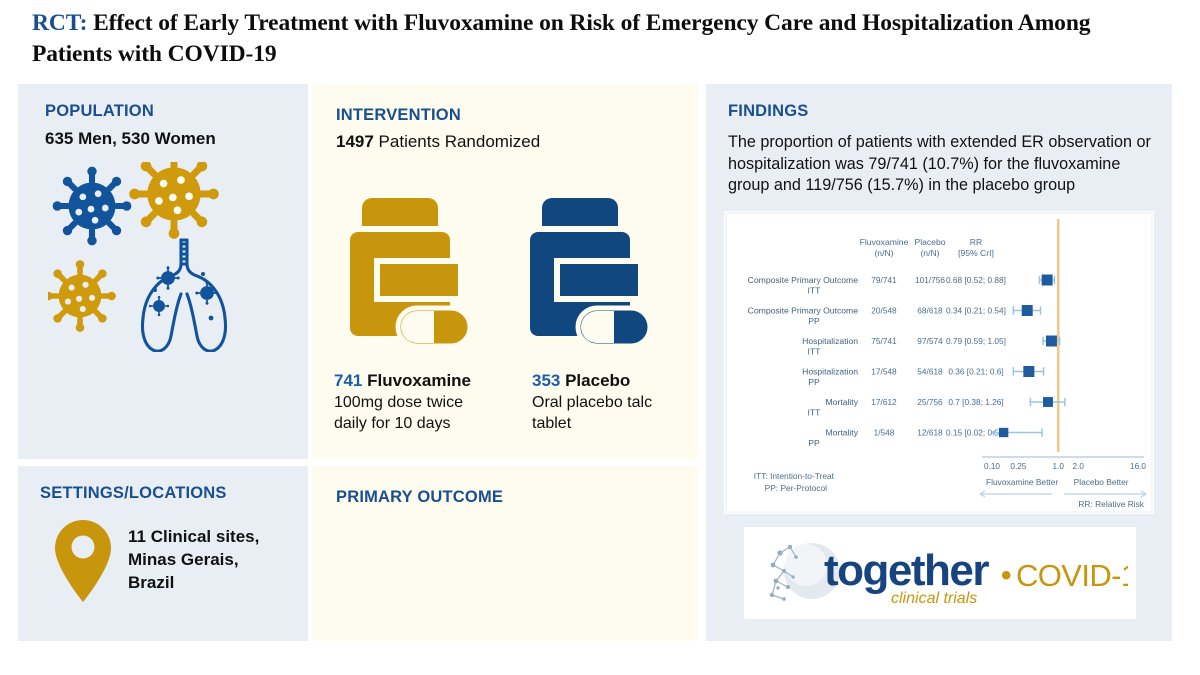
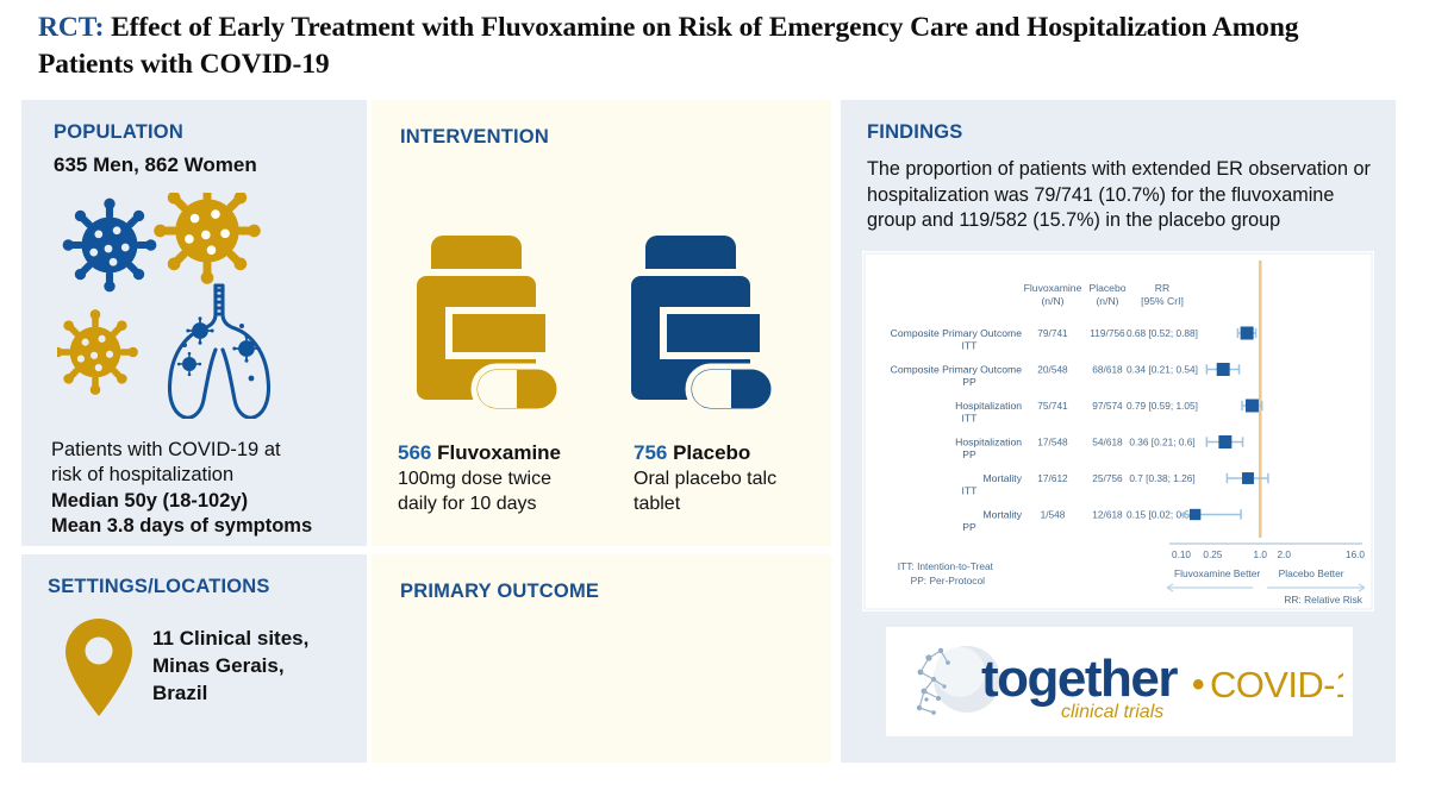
  RCT: Effect of Early Treatment with Fluvoxamine on Risk of Emergency Care and Hospitalization Among Patients with COVID-19
  POPULATION
- 635 Men, 530 Women
+ 635 Men, 862 Women
+ Patients with COVID-19 at
+ risk of hospitalization
+ Median 50y (18-102y)
+ Mean 3.8 days of symptoms
  INTERVENTION
- 1497 Patients Randomized
- 741 Fluvoxamine
+ 566 Fluvoxamine
  100mg dose twice
  daily for 10 days
- 353 Placebo
+ 756 Placebo
  Oral placebo talc
  tablet
  SETTINGS/LOCATIONS
  11 Clinical sites,
  Minas Gerais,
  Brazil
  PRIMARY OUTCOME
  FINDINGS
- The proportion of patients with extended ER observation or hospitalization was 79/741 (10.7%) for the fluvoxamine group and 119/756 (15.7%) in the placebo group
+ The proportion of patients with extended ER observation or hospitalization was 79/741 (10.7%) for the fluvoxamine group and 119/582 (15.7%) in the placebo group
  Fluvoxamine
  (n/N)
  Placebo
  (n/N)
  RR
  [95% CrI]
  Composite Primary Outcome
  ITT
  79/741
- 101/756
+ 119/756
  0.68 [0.52; 0.88]
  Composite Primary Outcome
  PP
  20/548
  68/618
  0.34 [0.21; 0.54]
  Hospitalization
  ITT
  75/741
  97/574
  0.79 [0.59; 1.05]
  Hospitalization
  PP
  17/548
  54/618
  0.36 [0.21; 0.6]
  Mortality
  ITT
  17/612
  25/756
  0.7 [0.38; 1.26]
  Mortality
  PP
  1/548
  12/618
  0.15 [0.02; 0
  0.10
  0.25
  1.0
  2.0
  16.0
  Fluvoxamine Better
  Placebo Better
  RR: Relative Risk
  ITT: Intention-to-Treat
  PP: Per-Protocol
  together
  clinical trials
  •
  COVID-
